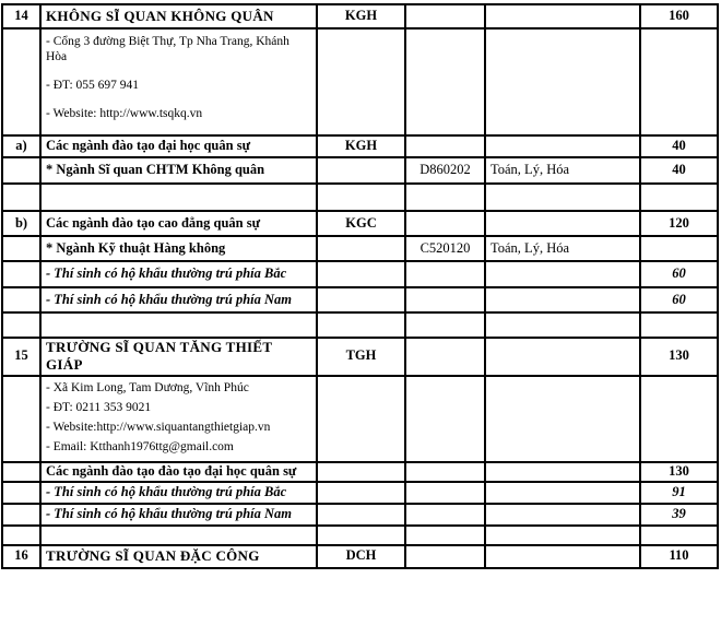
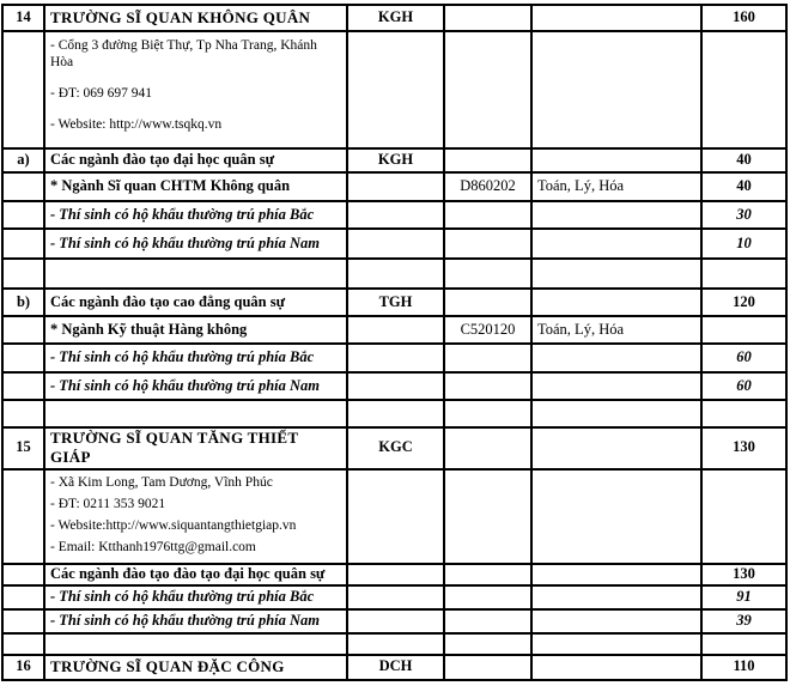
- 14	KHÔNG SĨ QUAN KHÔNG QUÂN	KGH			160
+ 14	TRƯỜNG SĨ QUAN KHÔNG QUÂN	KGH			160
- 	- Cổng 3 đường Biệt Thự, Tp Nha Trang, Khánh Hòa- ĐT: 055 697 941- Website: http://www.tsqkq.vn
+ 	- Cổng 3 đường Biệt Thự, Tp Nha Trang, Khánh Hòa- ĐT: 069 697 941- Website: http://www.tsqkq.vn
  a)	Các ngành đào tạo đại học quân sự	KGH			40
  	* Ngành Sĩ quan CHTM Không quân		D860202	Toán, Lý, Hóa	40
+ 	- Thí sinh có hộ khẩu thường trú phía Bắc				30
+ 	- Thí sinh có hộ khẩu thường trú phía Nam				10
- b)	Các ngành đào tạo cao đẳng quân sự	KGC			120
+ b)	Các ngành đào tạo cao đẳng quân sự	TGH			120
  	* Ngành Kỹ thuật Hàng không		C520120	Toán, Lý, Hóa
  	- Thí sinh có hộ khẩu thường trú phía Bắc				60
  	- Thí sinh có hộ khẩu thường trú phía Nam				60
- 15	TRƯỜNG SĨ QUAN TĂNG THIẾT GIÁP	TGH			130
+ 15	TRƯỜNG SĨ QUAN TĂNG THIẾT GIÁP	KGC			130
  	- Xã Kim Long, Tam Dương, Vĩnh Phúc- ĐT: 0211 353 9021- Website:http://www.siquantangthietgiap.vn- Email: Ktthanh1976ttg@gmail.com
  	Các ngành đào tạo đào tạo đại học quân sự				130
  	- Thí sinh có hộ khẩu thường trú phía Bắc				91
  	- Thí sinh có hộ khẩu thường trú phía Nam				39
  16	TRƯỜNG SĨ QUAN ĐẶC CÔNG	DCH			110
